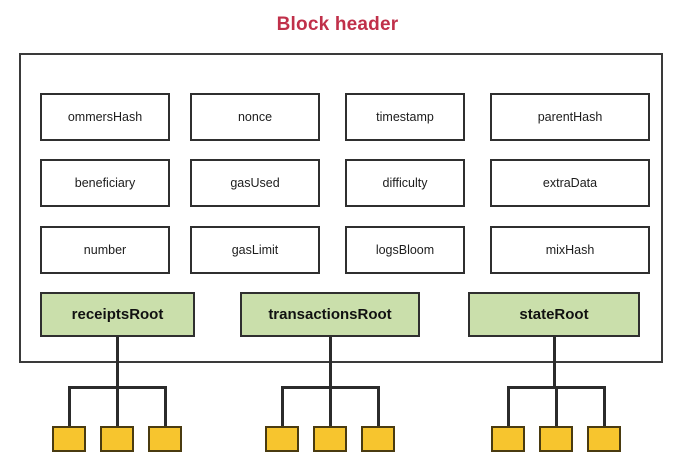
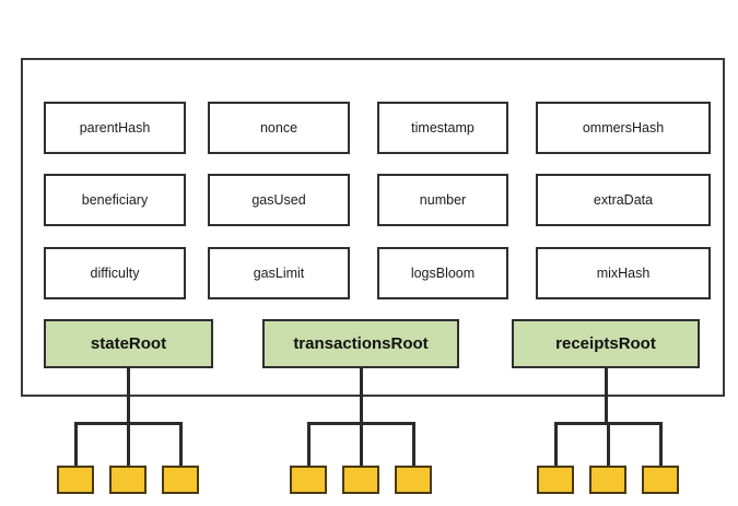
- Block header
- ommersHash
+ parentHash
  nonce
  timestamp
- parentHash
+ ommersHash
  beneficiary
  gasUsed
- difficulty
+ number
  extraData
- number
+ difficulty
  gasLimit
  logsBloom
  mixHash
- receiptsRoot
+ stateRoot
  transactionsRoot
- stateRoot
+ receiptsRoot
